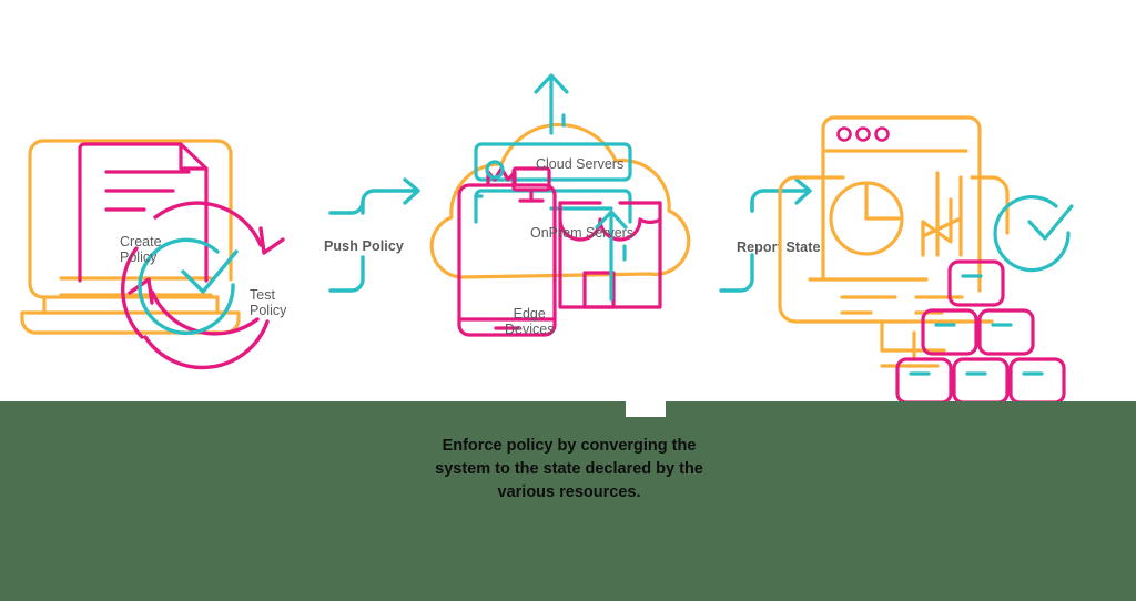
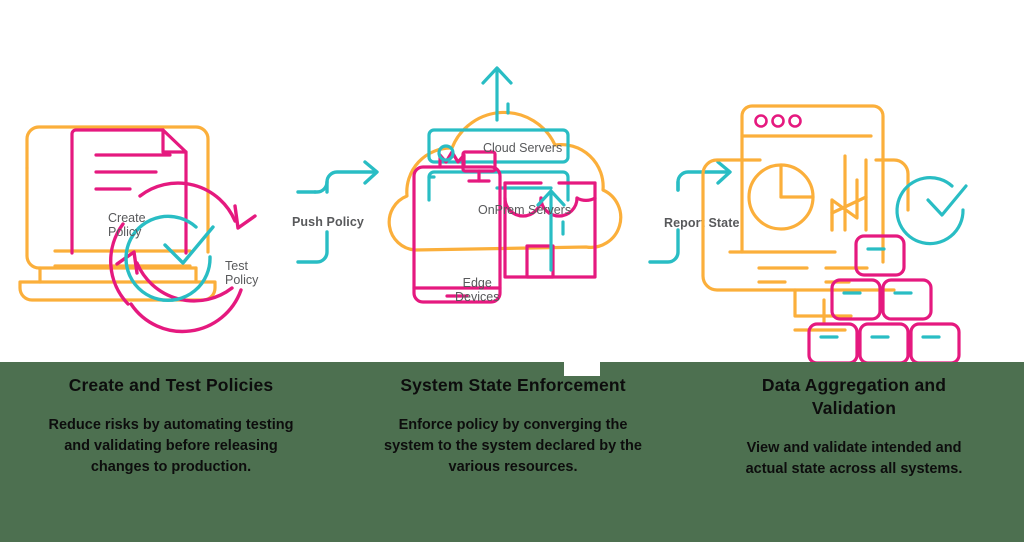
  Push Policy
  Cloud Servers
  OnPrem Servers
  Edge
  Devices
  Repor State
  Create
  Policy
  Test
  Policy
+ Create and Test Policies
+ Reduce risks by automating testing and validating before releasing changes to production.
+ System State Enforcement
- Enforce policy by converging the system to the state declared by the various resources.
+ Enforce policy by converging the system to the system declared by the various resources.
+ Data Aggregation and Validation
+ View and validate intended and actual state across all systems.
